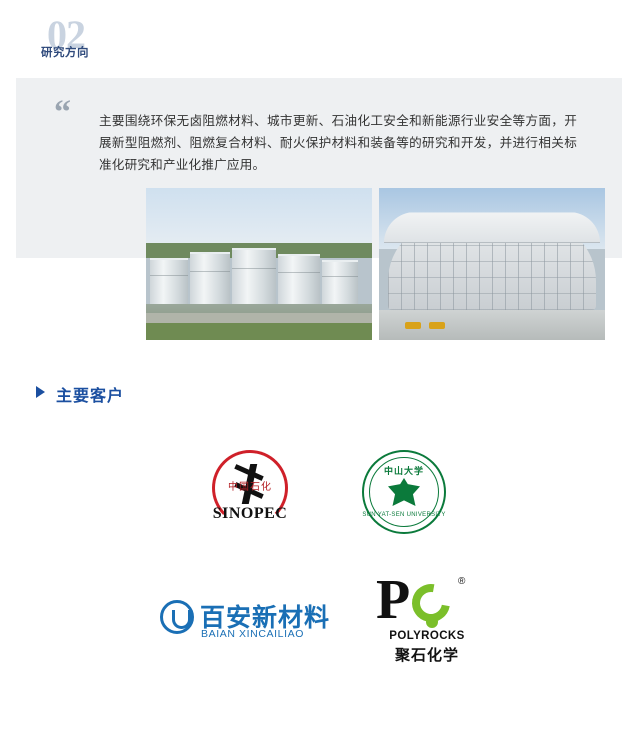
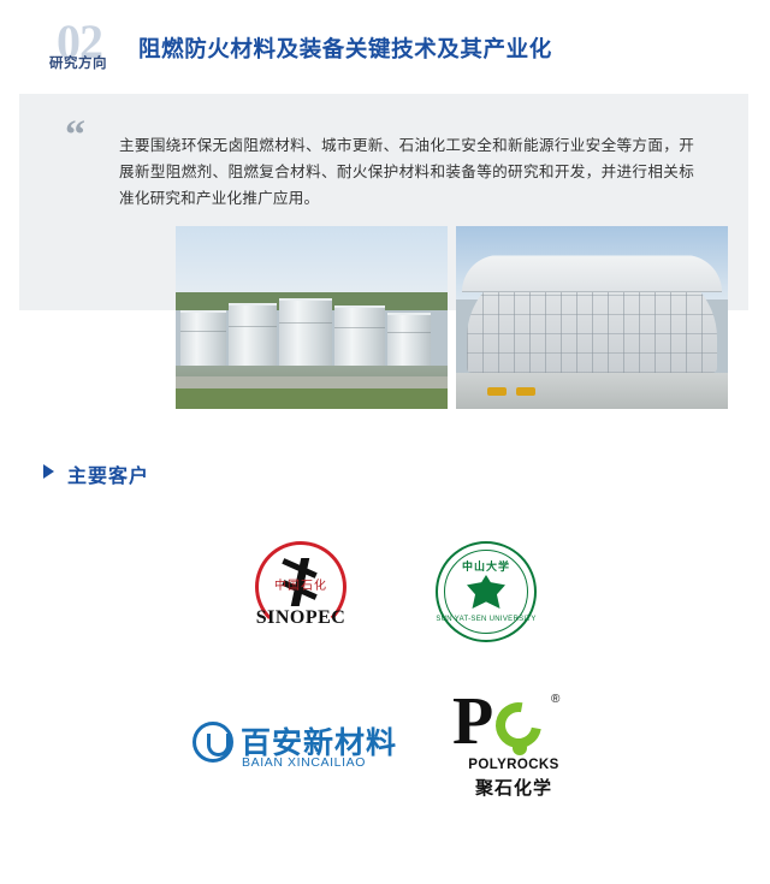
  02
  研究方向
+ 阻燃防火材料及装备关键技术及其产业化
  “
  主要围绕环保无卤阻燃材料、城市更新、石油化工安全和新能源行业安全等方面，开展新型阻燃剂、阻燃复合材料、耐火保护材料和装备等的研究和开发，并进行相关标准化研究和产业化推广应用。
  主要客户
  中国石化
  SINOPEC
  中山大学
  百安新材料
  BAIAN XINCAILIAO
  P
  ®
  POLYROCKS
  聚石化学
